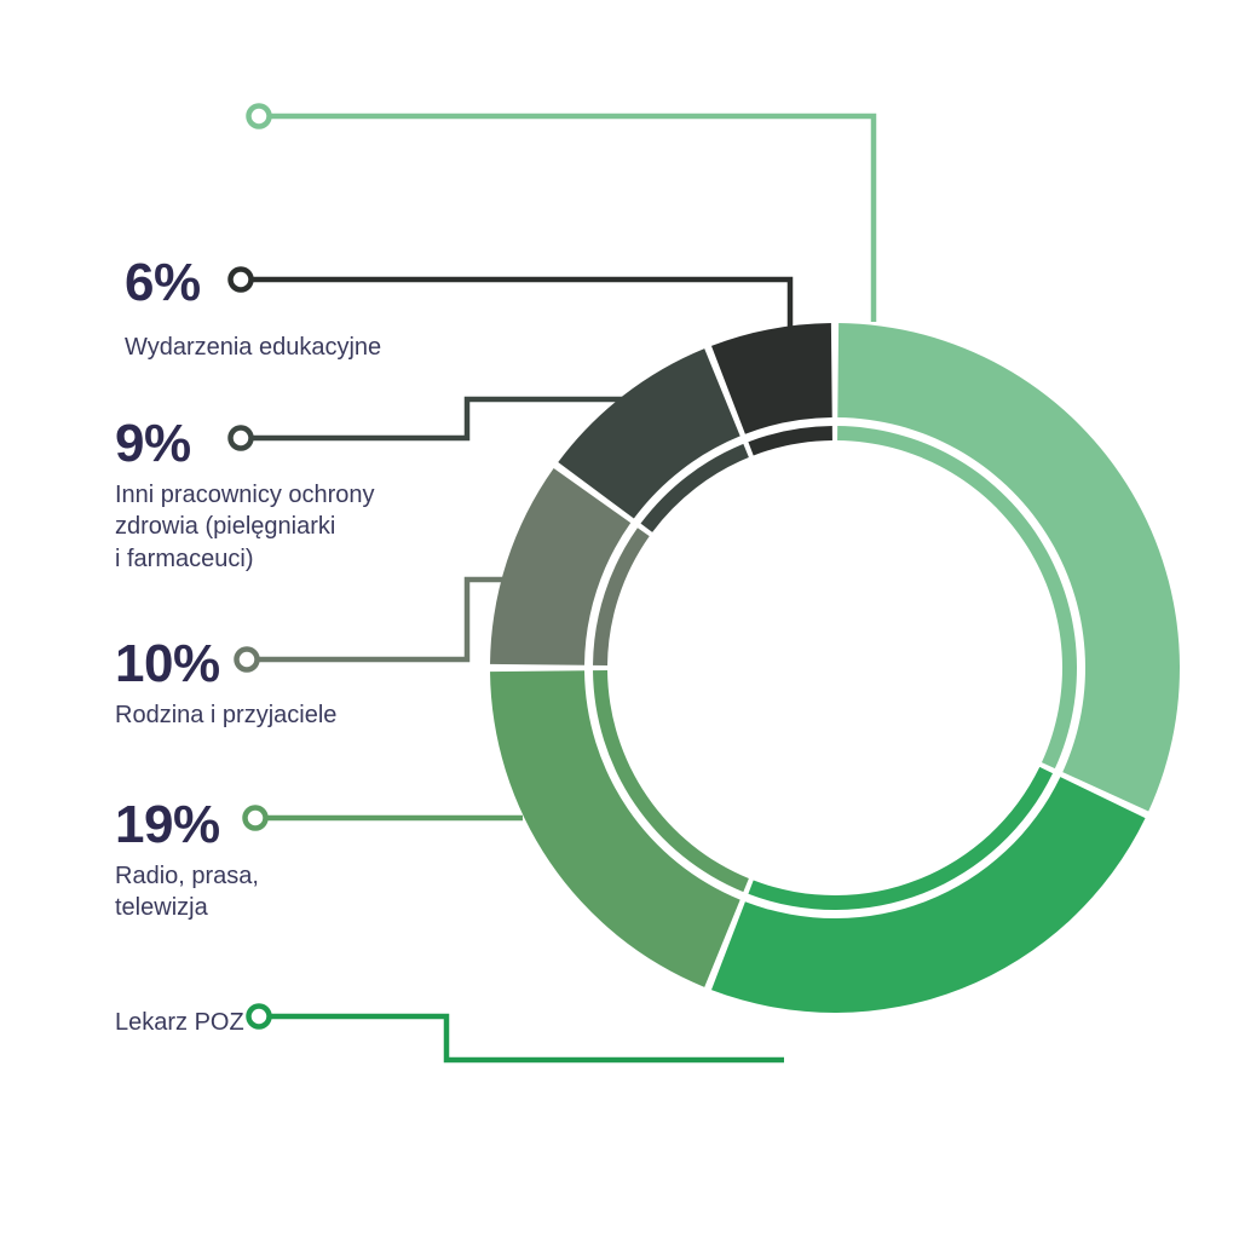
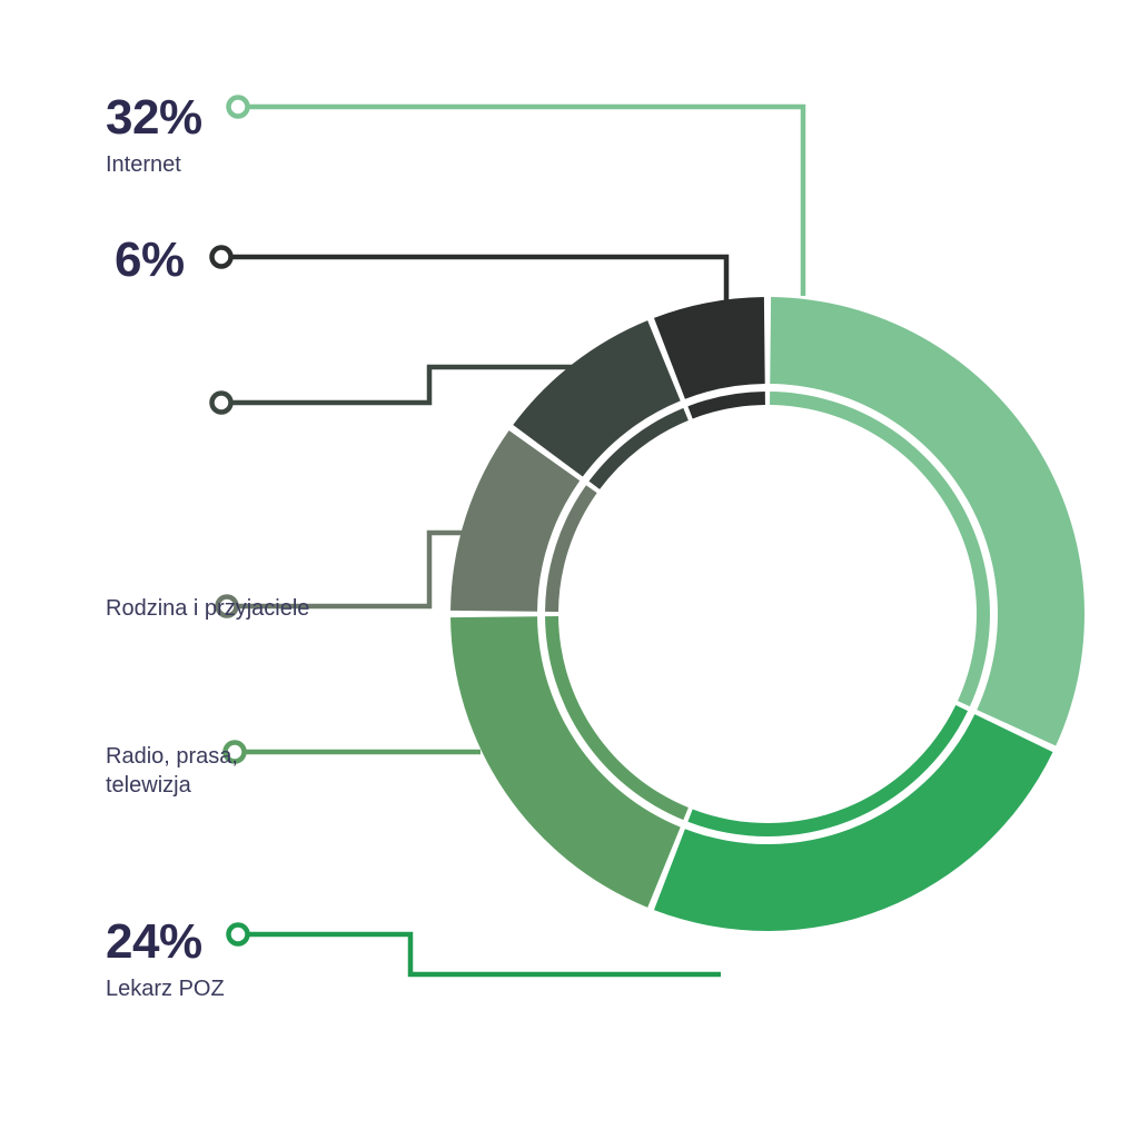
+ 32%
+ Internet
  6%
- Wydarzenia edukacyjne
- 9%
- Inni pracownicy ochrony
- zdrowia (pielęgniarki
- i farmaceuci)
- 10%
  Rodzina i przyjaciele
- 19%
  Radio, prasa,
  telewizja
+ 24%
  Lekarz POZ
